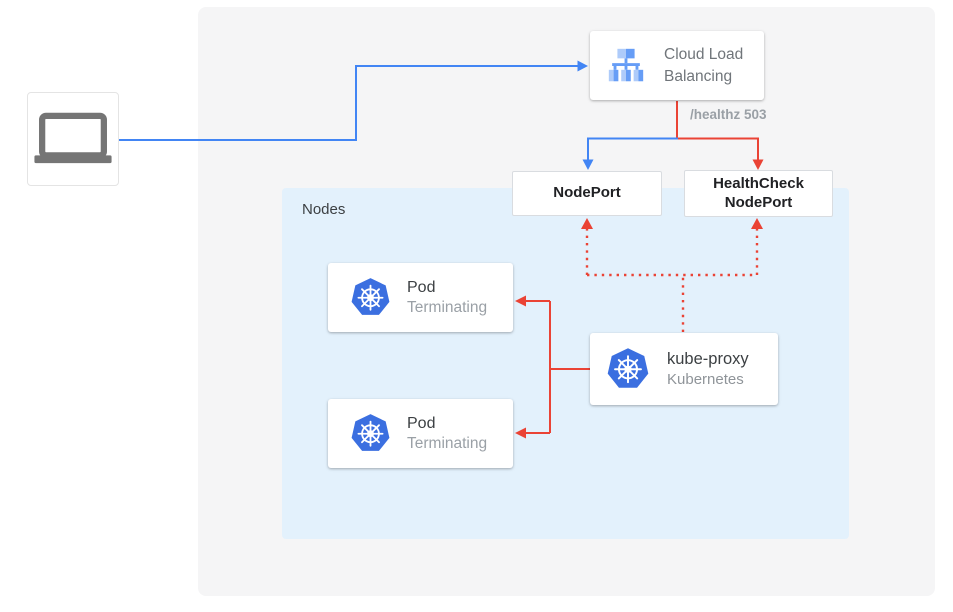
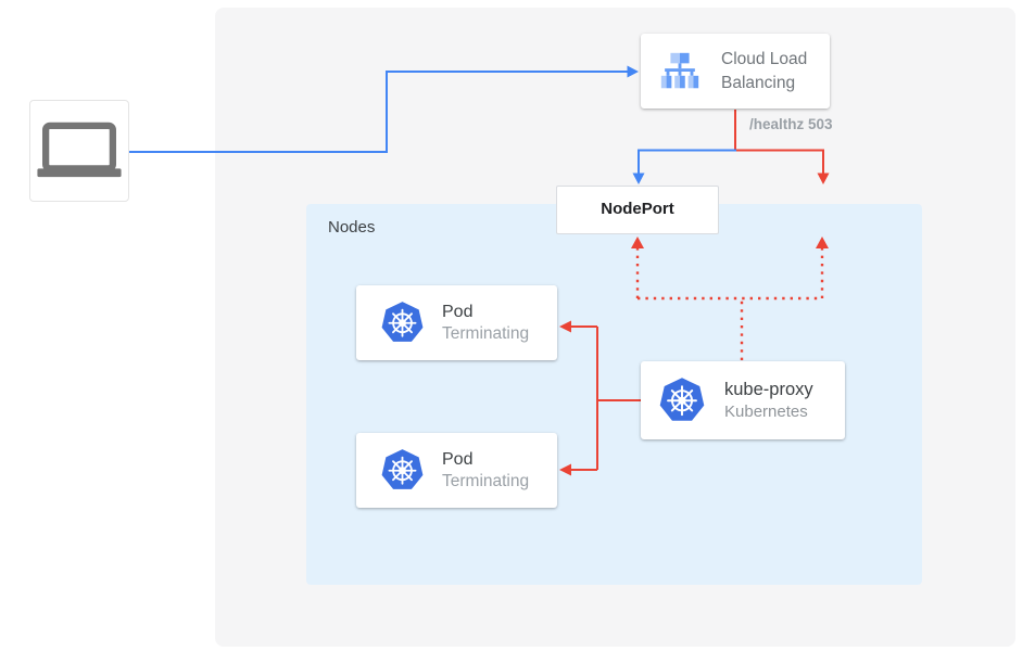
  Nodes
  /healthz 503
  Cloud Load Balancing
  NodePort
- HealthCheck NodePort
  Pod
  Terminating
  Pod
  Terminating
  kube-proxy
  Kubernetes
